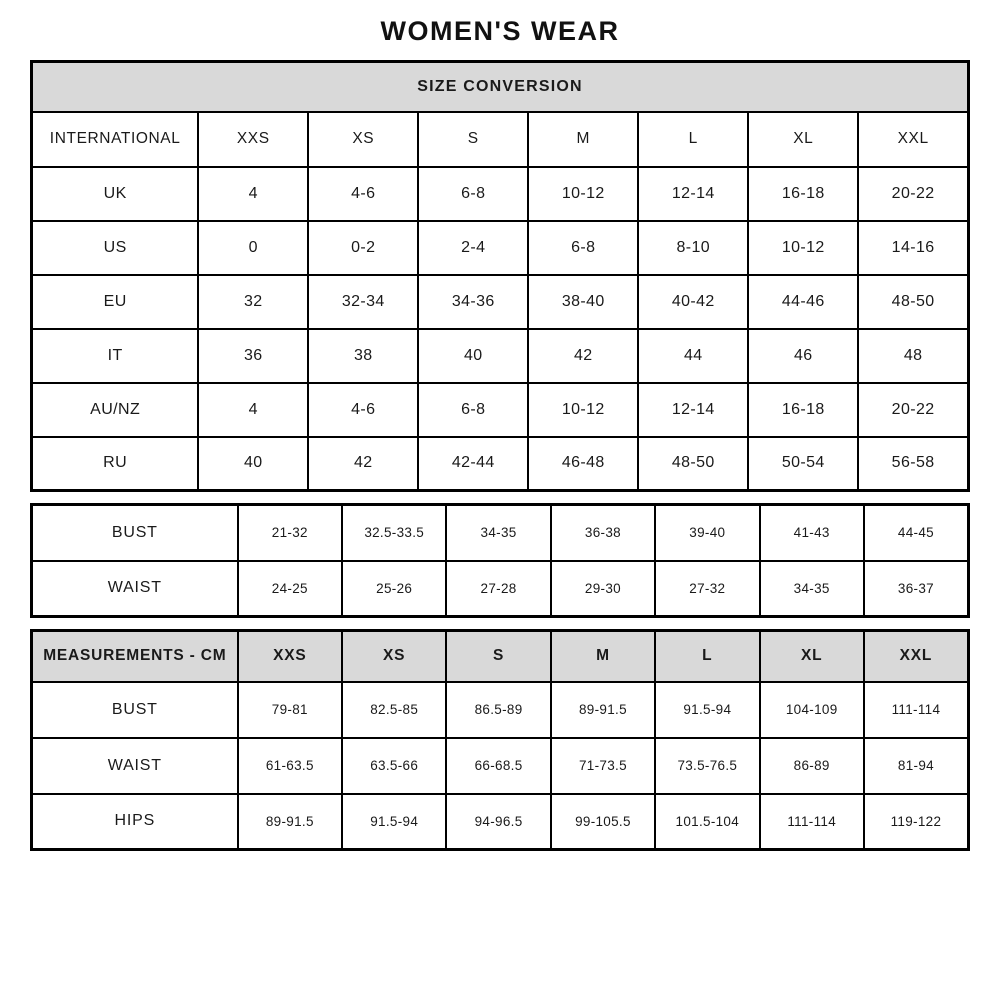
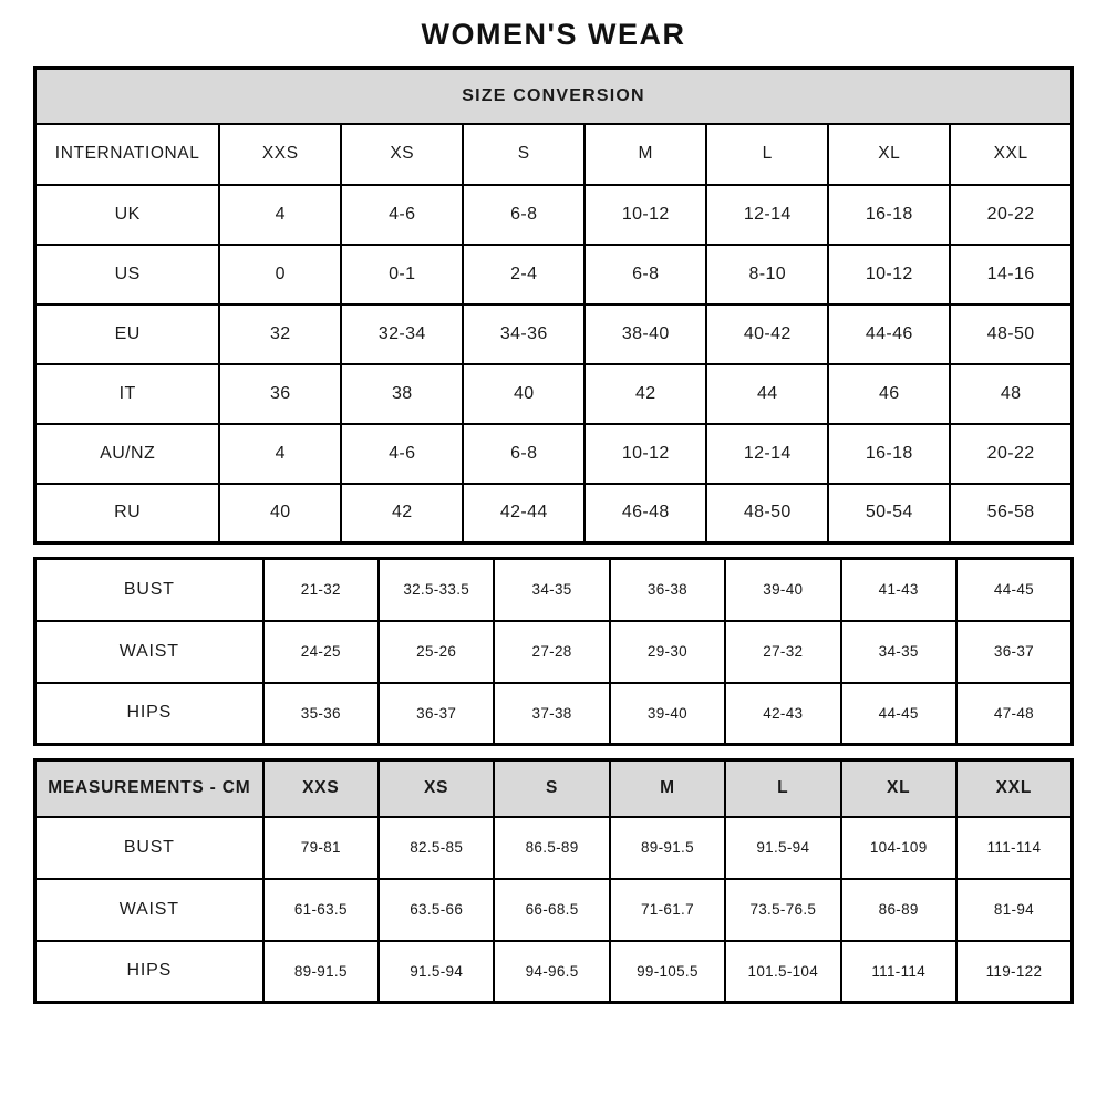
  WOMEN'S WEAR
  SIZE CONVERSION
  INTERNATIONAL	XXS	XS	S	M	L	XL	XXL
  UK	4	4-6	6-8	10-12	12-14	16-18	20-22
- US	0	0-2	2-4	6-8	8-10	10-12	14-16
+ US	0	0-1	2-4	6-8	8-10	10-12	14-16
  EU	32	32-34	34-36	38-40	40-42	44-46	48-50
  IT	36	38	40	42	44	46	48
  AU/NZ	4	4-6	6-8	10-12	12-14	16-18	20-22
  RU	40	42	42-44	46-48	48-50	50-54	56-58
  BUST	21-32	32.5-33.5	34-35	36-38	39-40	41-43	44-45
  WAIST	24-25	25-26	27-28	29-30	27-32	34-35	36-37
+ HIPS	35-36	36-37	37-38	39-40	42-43	44-45	47-48
  MEASUREMENTS - CM	XXS	XS	S	M	L	XL	XXL
  BUST	79-81	82.5-85	86.5-89	89-91.5	91.5-94	104-109	111-114
- WAIST	61-63.5	63.5-66	66-68.5	71-73.5	73.5-76.5	86-89	81-94
+ WAIST	61-63.5	63.5-66	66-68.5	71-61.7	73.5-76.5	86-89	81-94
  HIPS	89-91.5	91.5-94	94-96.5	99-105.5	101.5-104	111-114	119-122
